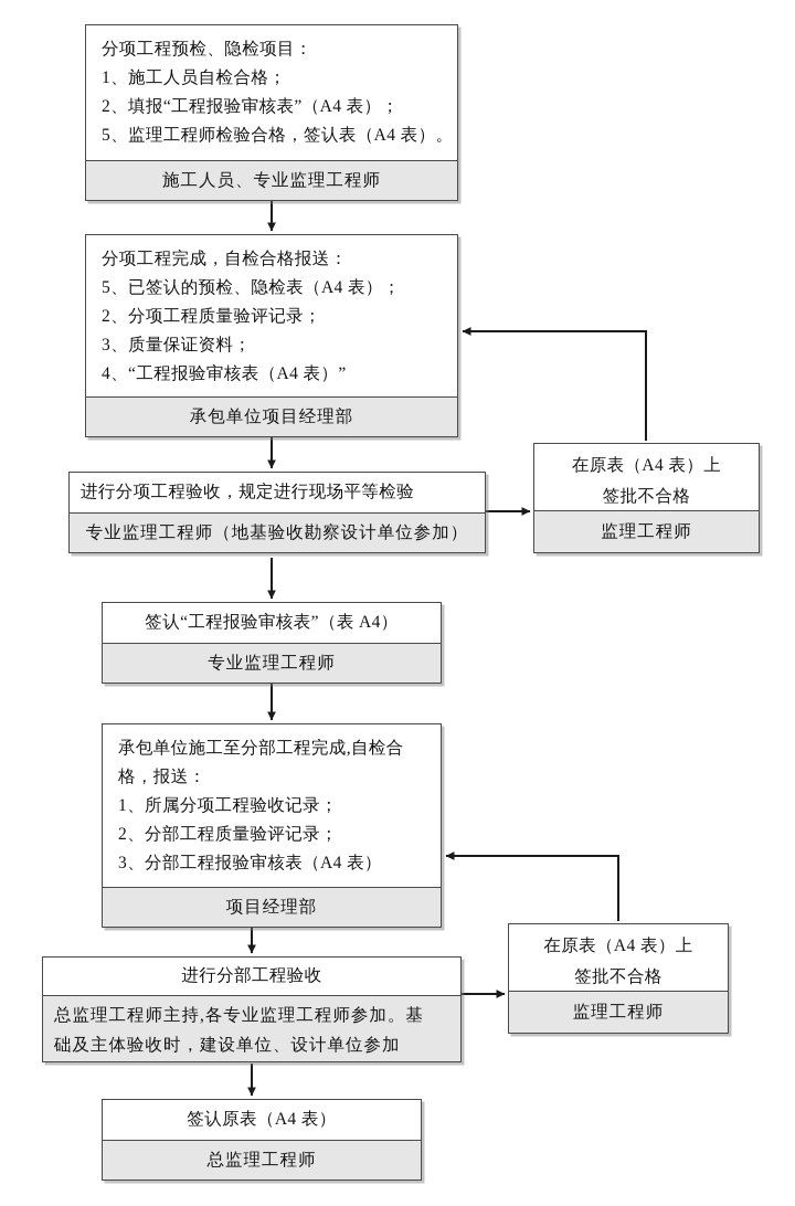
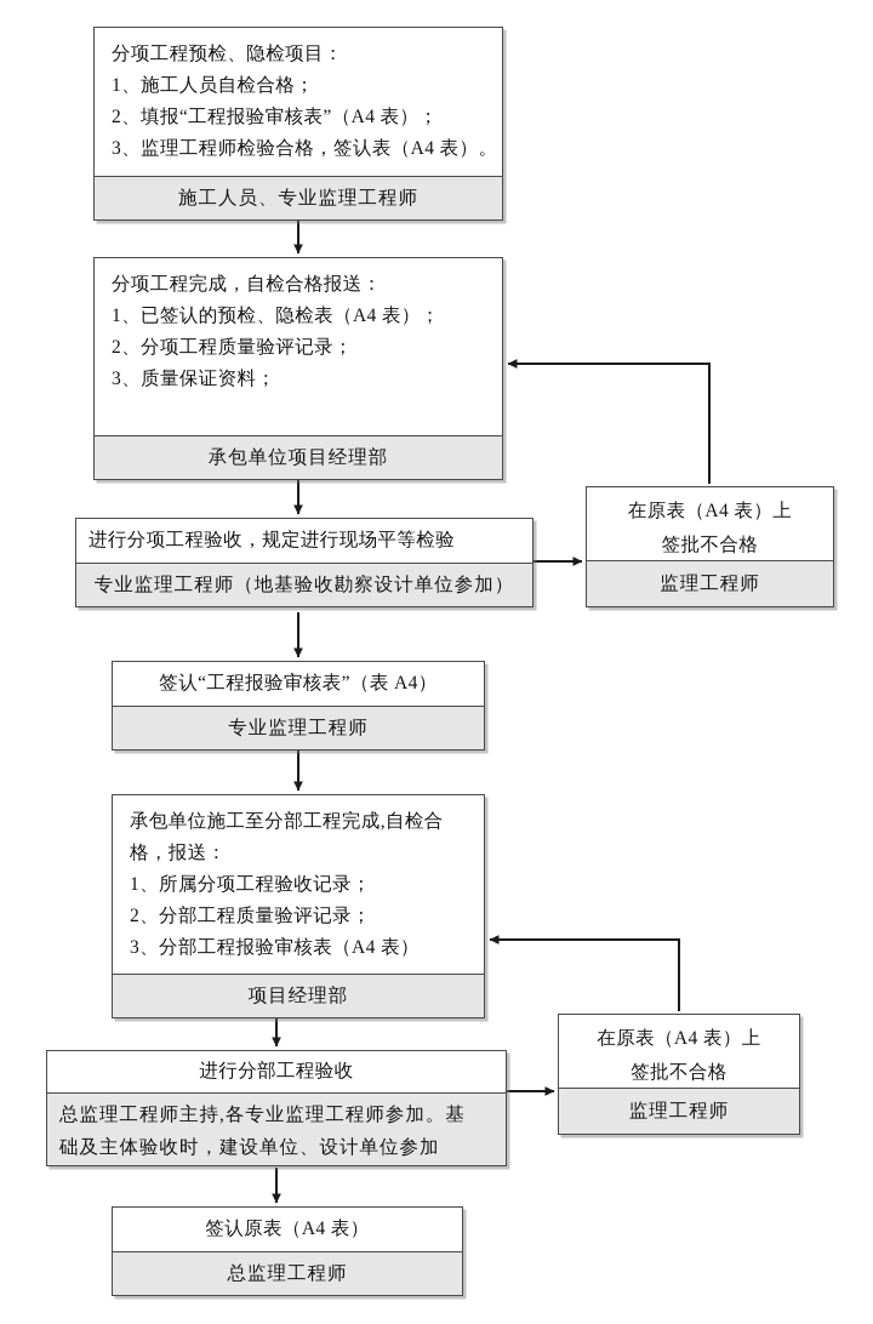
  分项工程预检、隐检项目：
  1、施工人员自检合格；
  2、填报“工程报验审核表”（A4 表）；
- 5、监理工程师检验合格，签认表（A4 表）。
+ 3、监理工程师检验合格，签认表（A4 表）。
  施工人员、专业监理工程师
  分项工程完成，自检合格报送：
- 5、已签认的预检、隐检表（A4 表）；
+ 1、已签认的预检、隐检表（A4 表）；
  2、分项工程质量验评记录；
  3、质量保证资料；
- 4、“工程报验审核表（A4 表）”
  承包单位项目经理部
  进行分项工程验收，规定进行现场平等检验
  专业监理工程师（地基验收勘察设计单位参加）
  签认“工程报验审核表”（表 A4）
  专业监理工程师
  承包单位施工至分部工程完成,自检合
  格，报送：
  1、所属分项工程验收记录；
  2、分部工程质量验评记录；
  3、分部工程报验审核表（A4 表）
  项目经理部
  进行分部工程验收
  总监理工程师主持,各专业监理工程师参加。基
  础及主体验收时，建设单位、设计单位参加
  签认原表（A4 表）
  总监理工程师
  在原表（A4 表）上
  签批不合格
  监理工程师
  在原表（A4 表）上
  签批不合格
  监理工程师
